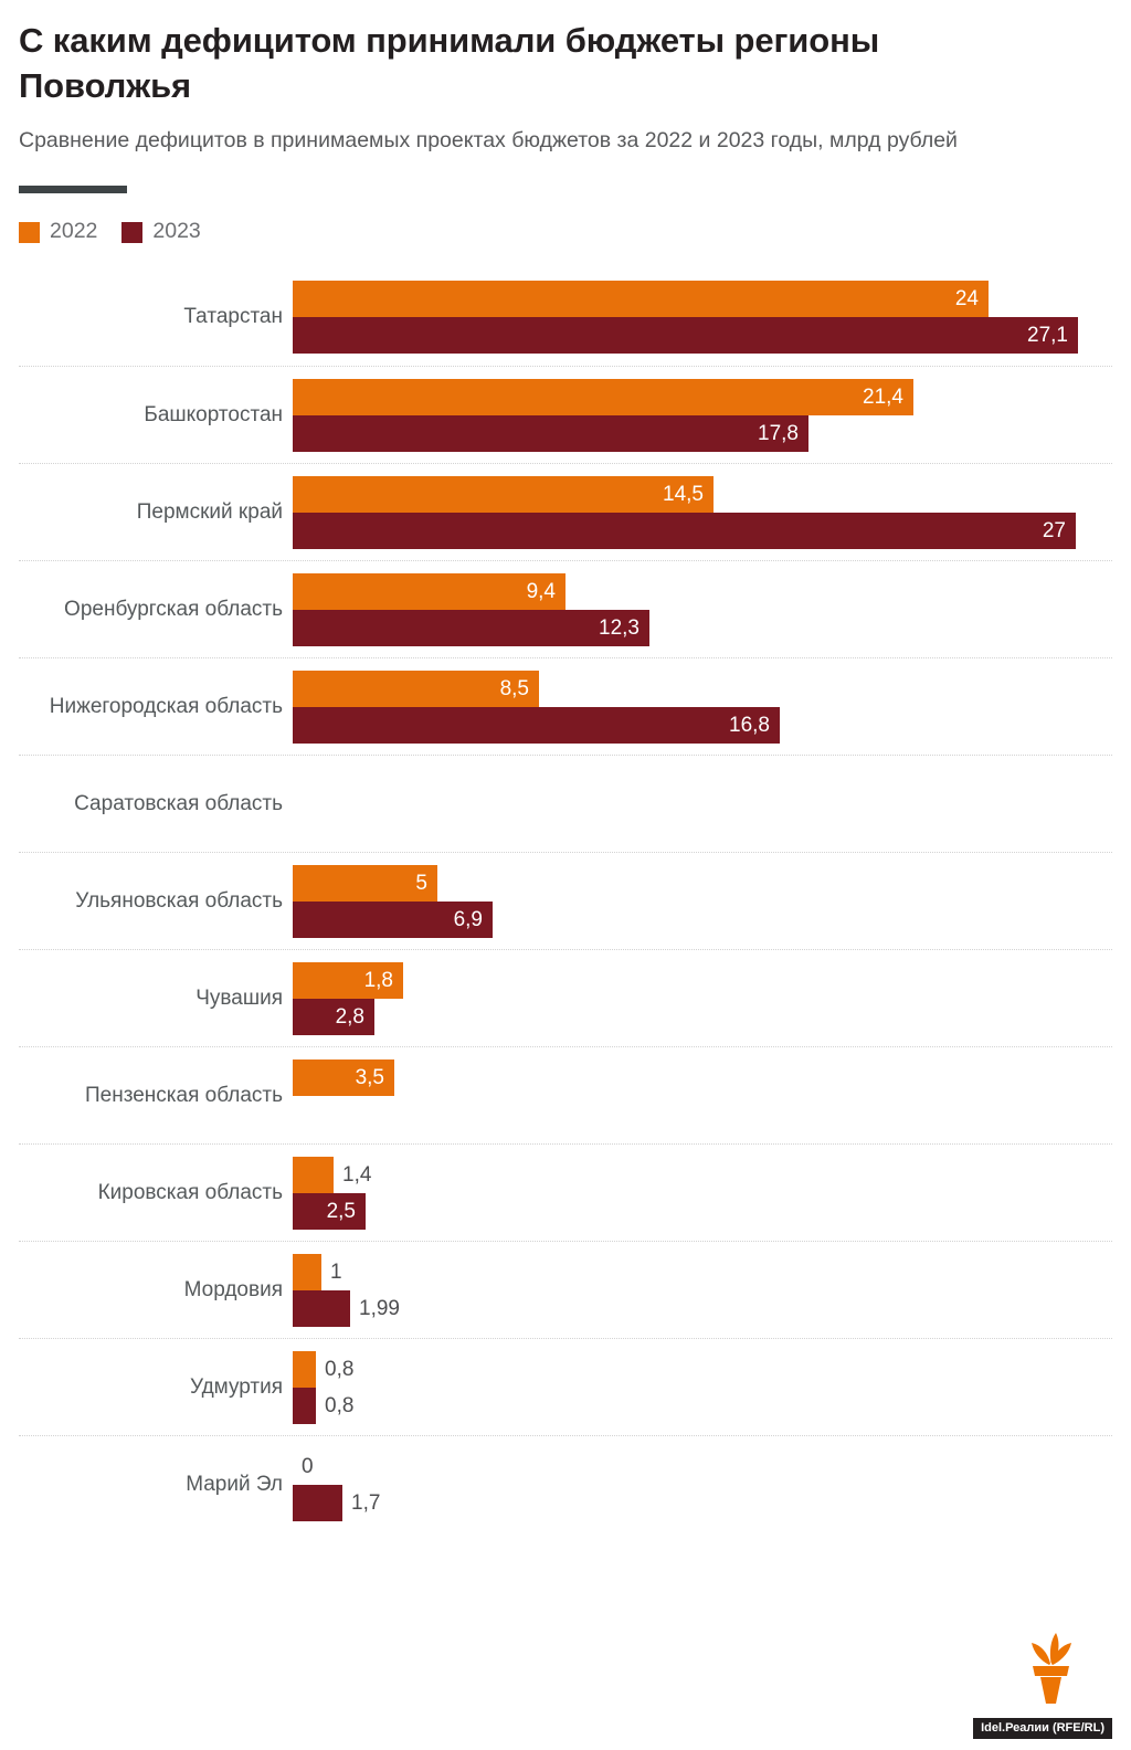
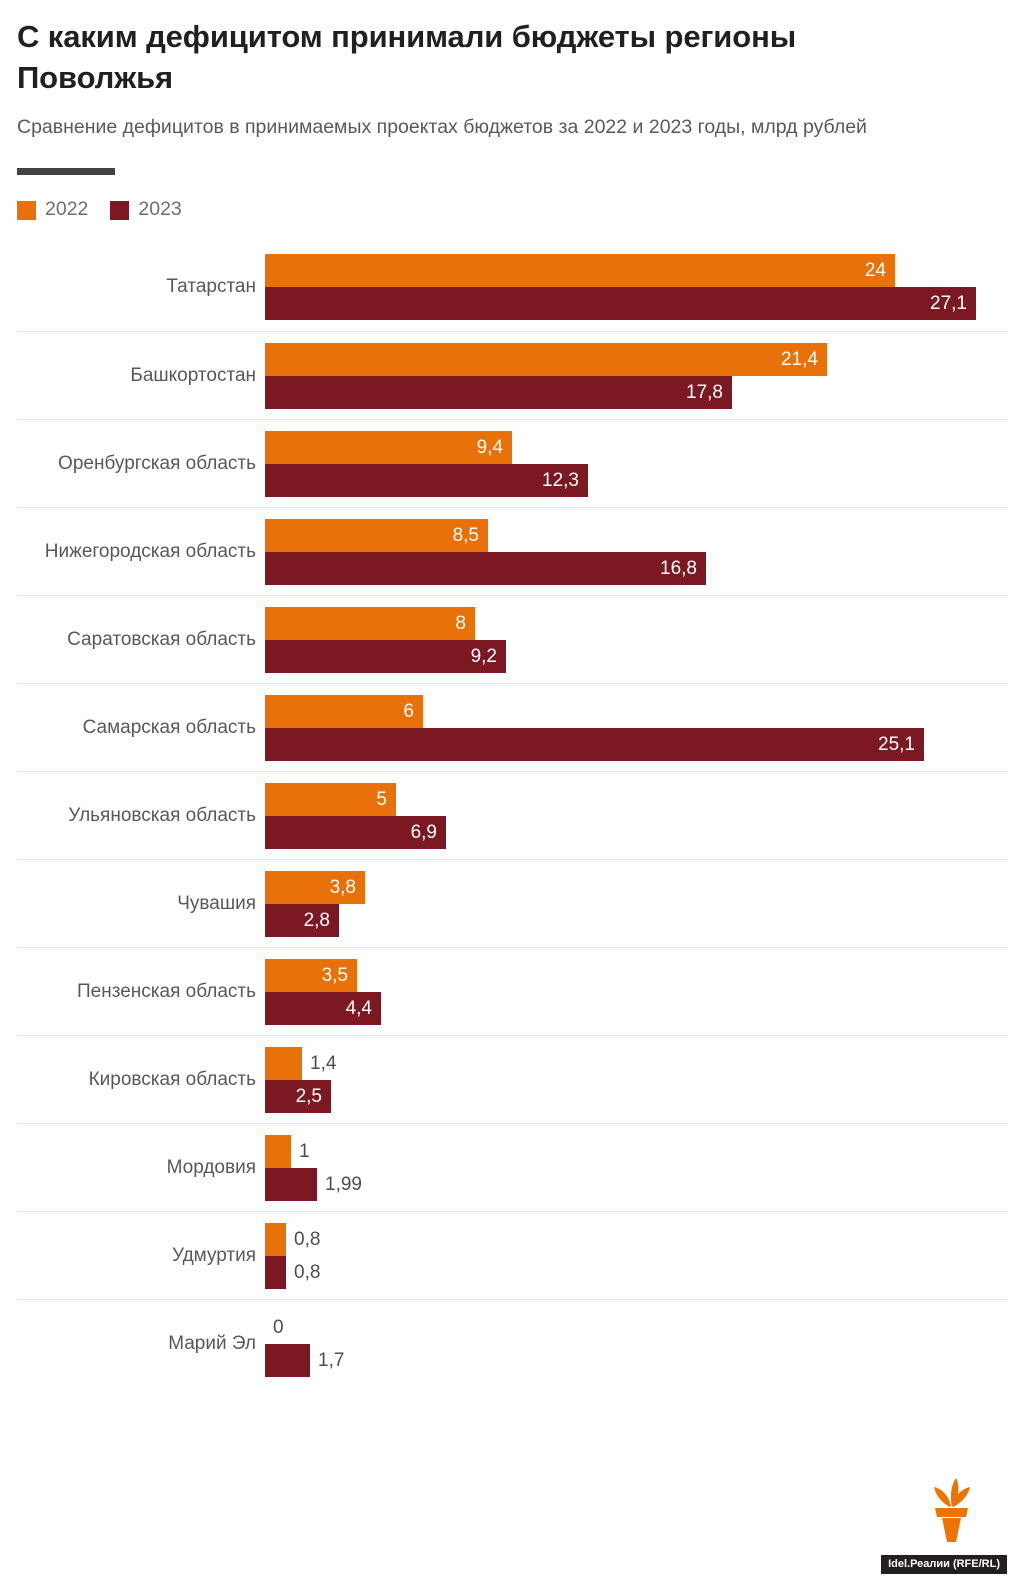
  С каким дефицитом принимали бюджеты регионы Поволжья
  Сравнение дефицитов в принимаемых проектах бюджетов за 2022 и 2023 годы, млрд рублей
  2022
  2023
  Татарстан
  24
  27,1
  Башкортостан
  21,4
  17,8
- Пермский край
- 14,5
- 27
  Оренбургская область
  9,4
  12,3
  Нижегородская область
  8,5
  16,8
  Саратовская область
+ 8
+ 9,2
+ Самарская область
+ 6
+ 25,1
  Ульяновская область
  5
  6,9
  Чувашия
- 1,8
+ 3,8
  2,8
  Пензенская область
  3,5
+ 4,4
  Кировская область
  1,4
  2,5
  Мордовия
  1
  1,99
  Удмуртия
  0,8
  0,8
  Марий Эл
  0
  1,7
  Idel.Реалии (RFE/RL)
